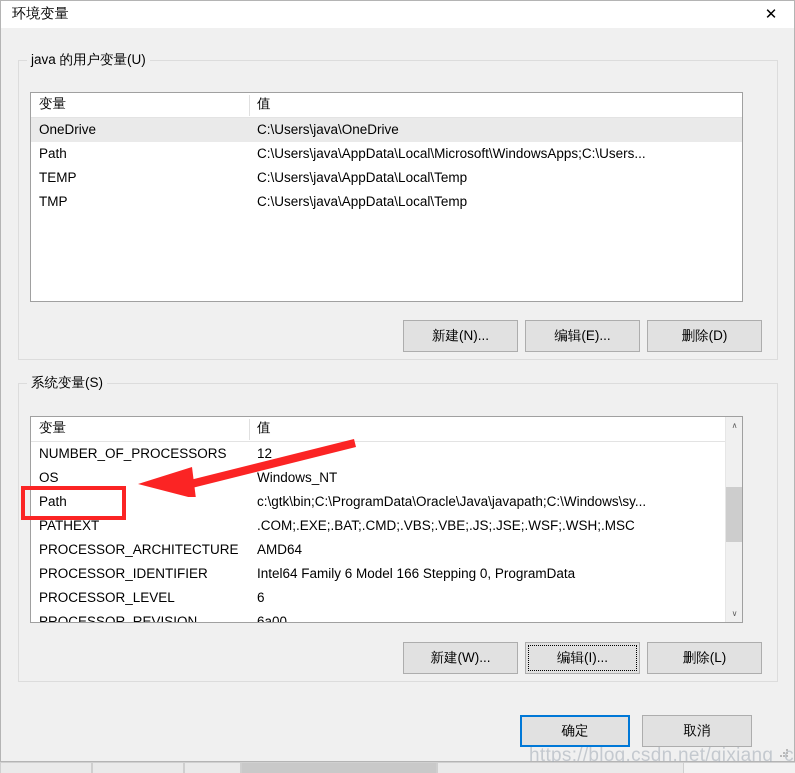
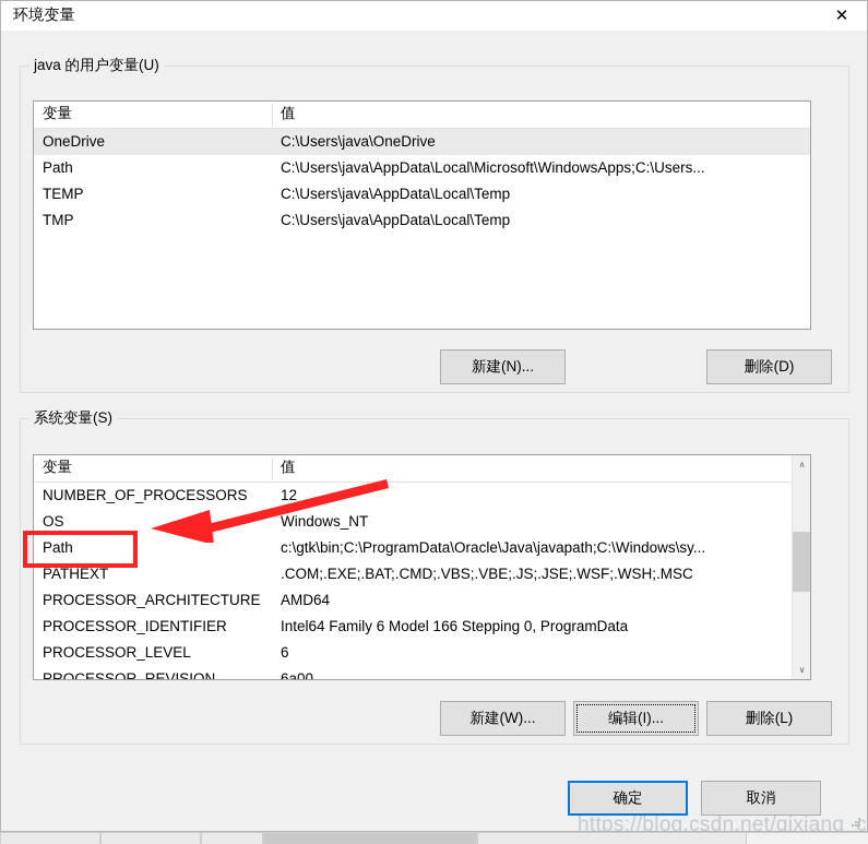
  环境变量
  ✕
  java 的用户变量(U)
  变量
  值
  OneDrive
  C:\Users\java\OneDrive
  Path
  C:\Users\java\AppData\Local\Microsoft\WindowsApps;C:\Users...
  TEMP
  C:\Users\java\AppData\Local\Temp
  TMP
  C:\Users\java\AppData\Local\Temp
  新建(N)...
- 编辑(E)...
  删除(D)
  系统变量(S)
  变量
  值
  NUMBER_OF_PROCESSORS
  12
  OS
  Windows_NT
  Path
  c:\gtk\bin;C:\ProgramData\Oracle\Java\javapath;C:\Windows\sy...
  PATHEXT
  .COM;.EXE;.BAT;.CMD;.VBS;.VBE;.JS;.JSE;.WSF;.WSH;.MSC
  PROCESSOR_ARCHITECTURE
  AMD64
  PROCESSOR_IDENTIFIER
  Intel64 Family 6 Model 166 Stepping 0, ProgramData
  PROCESSOR_LEVEL
  6
  PROCESSOR_REVISION
  6a00
  ∧
  ∨
  新建(W)...
  编辑(I)...
  删除(L)
  确定
  取消
  https://blog.csdn.net/qixiang_c
